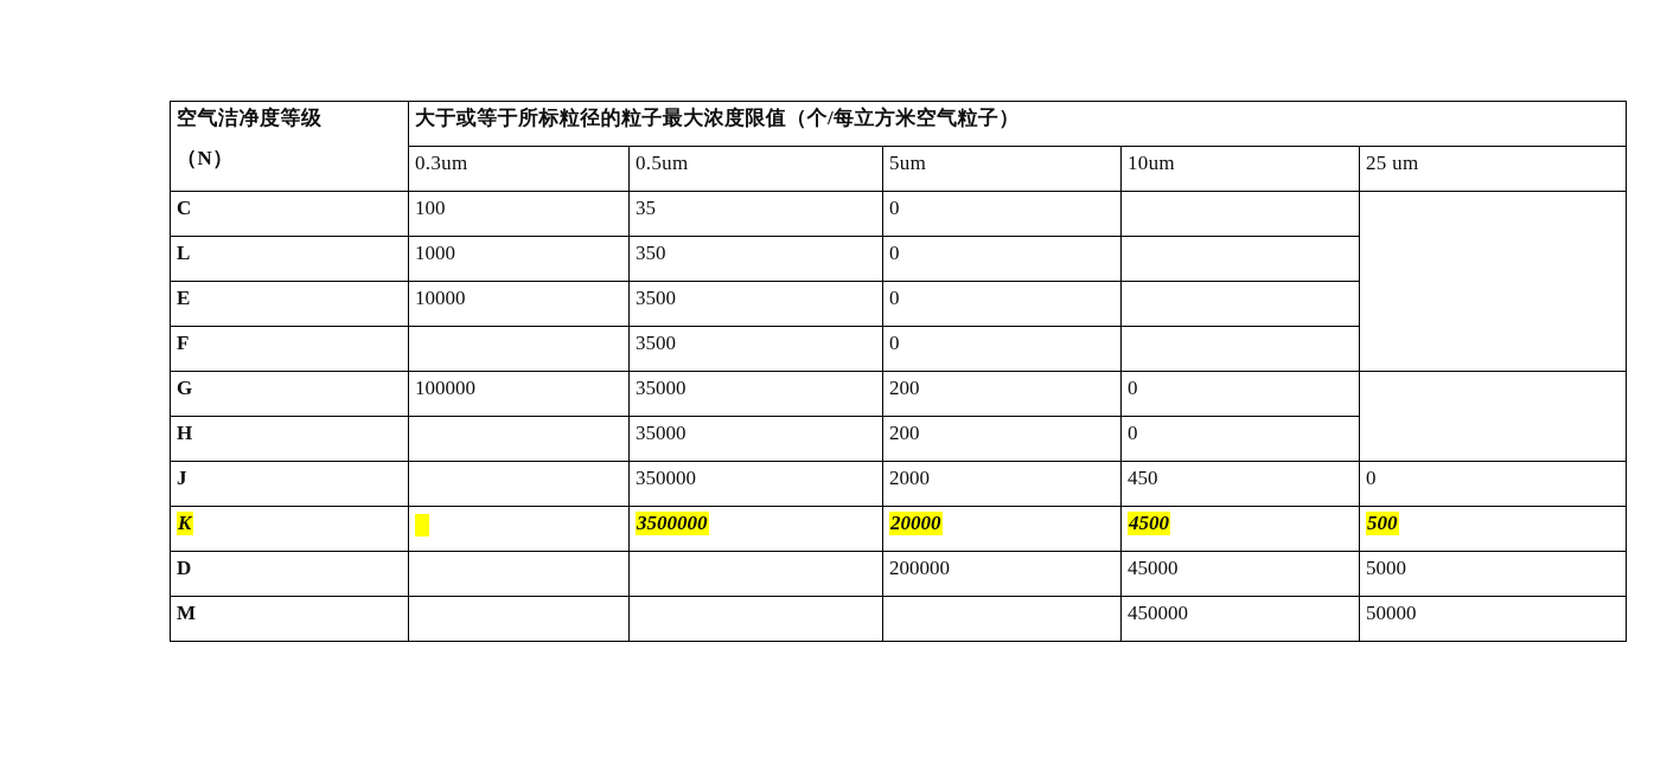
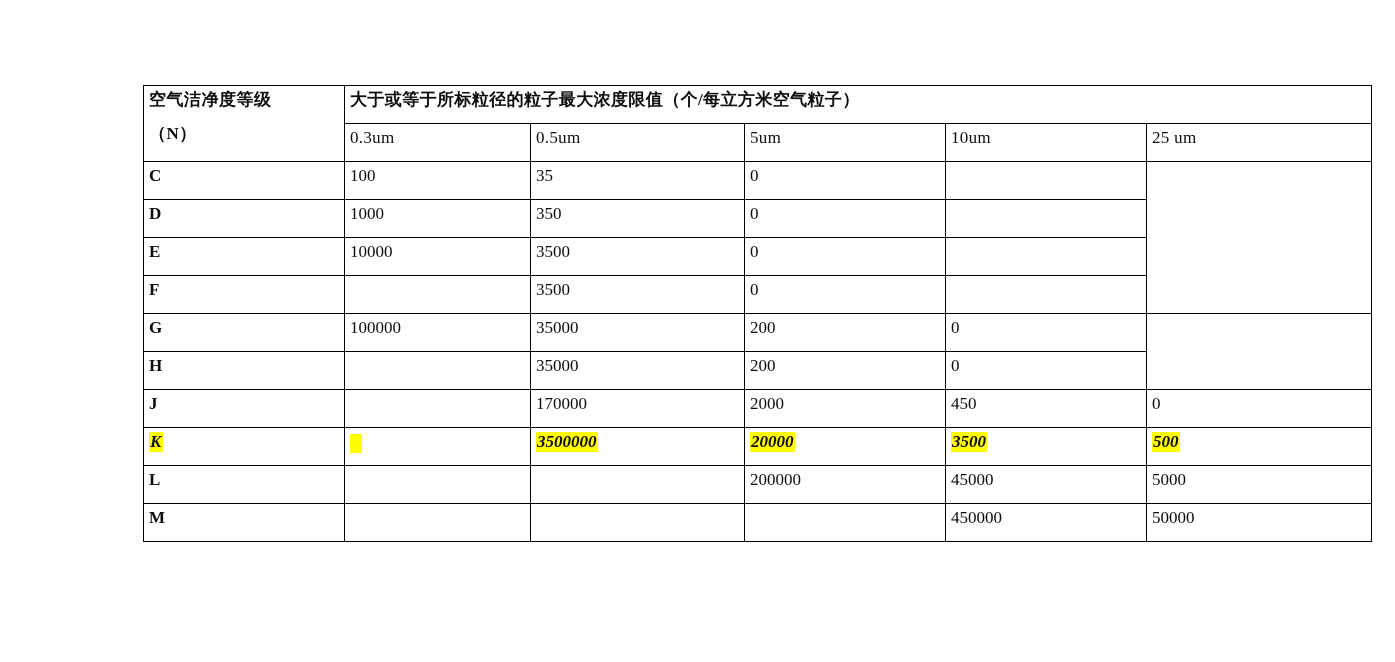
  空气洁净度等级 （N）	大于或等于所标粒径的粒子最大浓度限值（个/每立方米空气粒子）
  0.3um	0.5um	5um	10um	25 um
  C	100	35	0
- L	1000	350	0
+ D	1000	350	0
  E	10000	3500	0
  F		3500	0
  G	100000	35000	200	0
  H		35000	200	0
- J		350000	2000	450	0
+ J		170000	2000	450	0
- K		3500000	20000	4500	500
+ K		3500000	20000	3500	500
- D			200000	45000	5000
+ L			200000	45000	5000
  M				450000	50000
